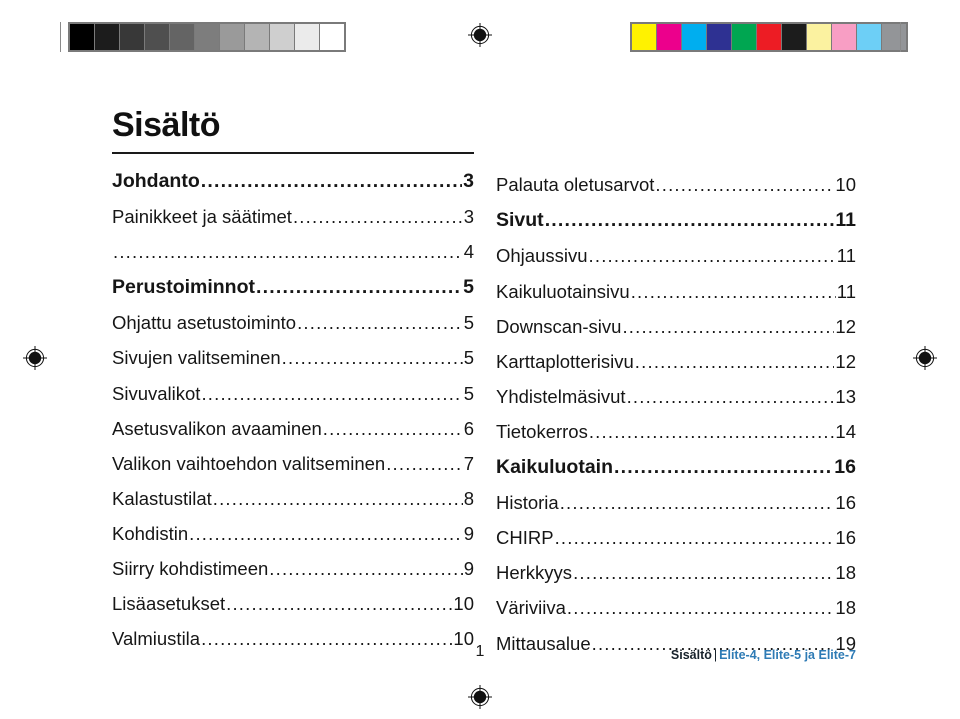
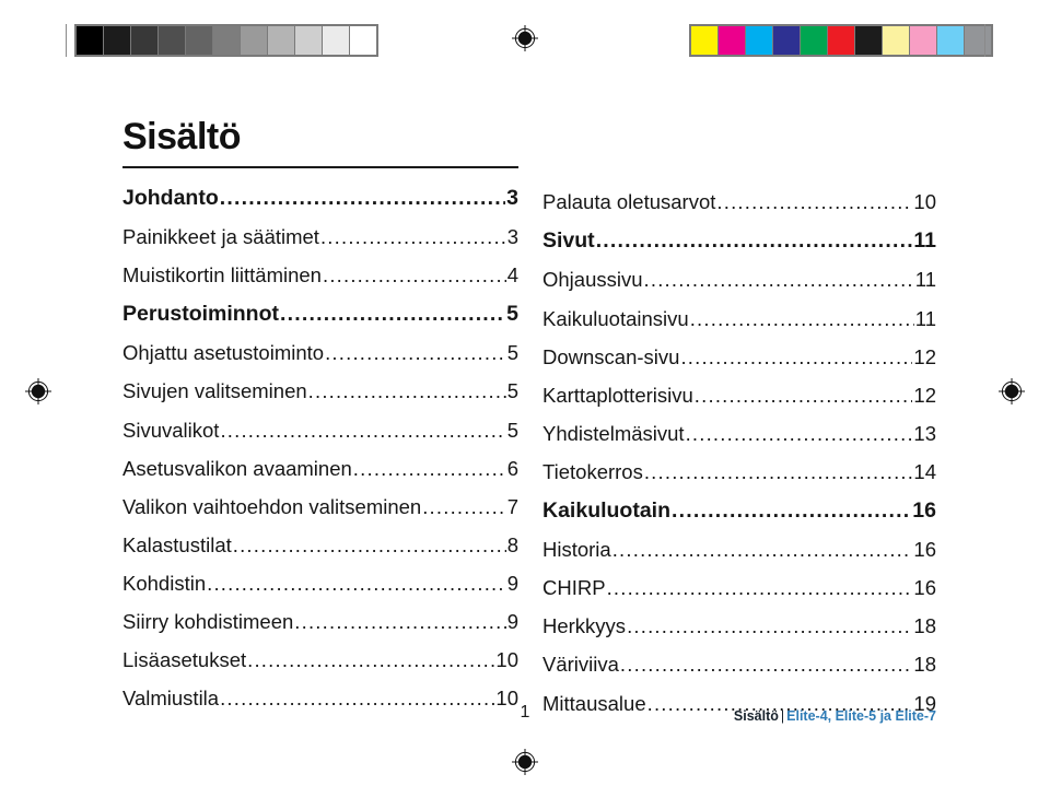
  Sisältö
  Johdanto
  3
  Painikkeet ja säätimet
  3
+ Muistikortin liittäminen
  4
  Perustoiminnot
  5
  Ohjattu asetustoiminto
  5
  Sivujen valitseminen
  5
  Sivuvalikot
  5
  Asetusvalikon avaaminen
  6
  Valikon vaihtoehdon valitseminen
  7
  Kalastustilat
  8
  Kohdistin
  9
  Siirry kohdistimeen
  9
  Lisäasetukset
  10
  Valmiustila
  10
  Palauta oletusarvot
  10
  Sivut
  11
  Ohjaussivu
  11
  Kaikuluotainsivu
  11
  Downscan-sivu
  12
  Karttaplotterisivu
  12
  Yhdistelmäsivut
  13
  Tietokerros
  14
  Kaikuluotain
  16
  Historia
  16
  CHIRP
  16
  Herkkyys
  18
  Väriviiva
  18
  Mittausalue
  19
  1
  Sisältö | Elite-4, Elite-5 ja Elite-7
